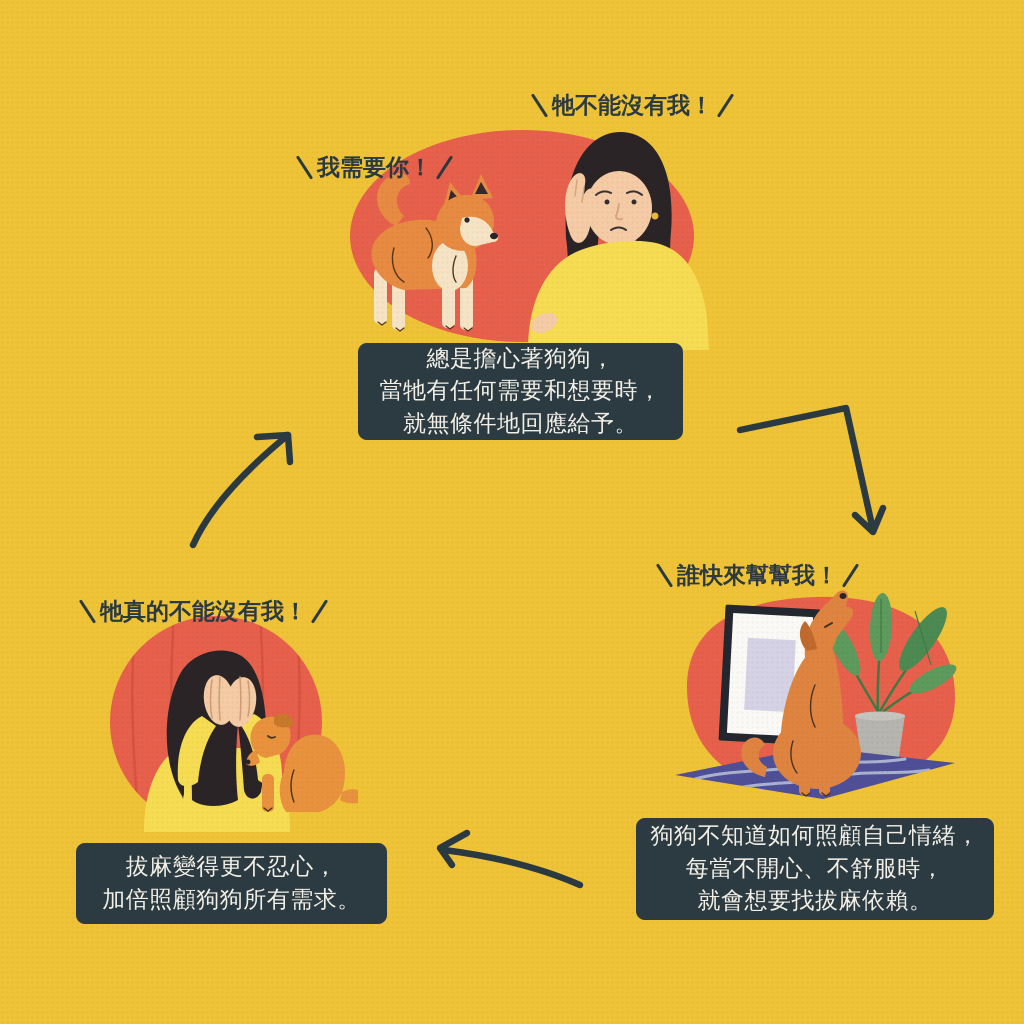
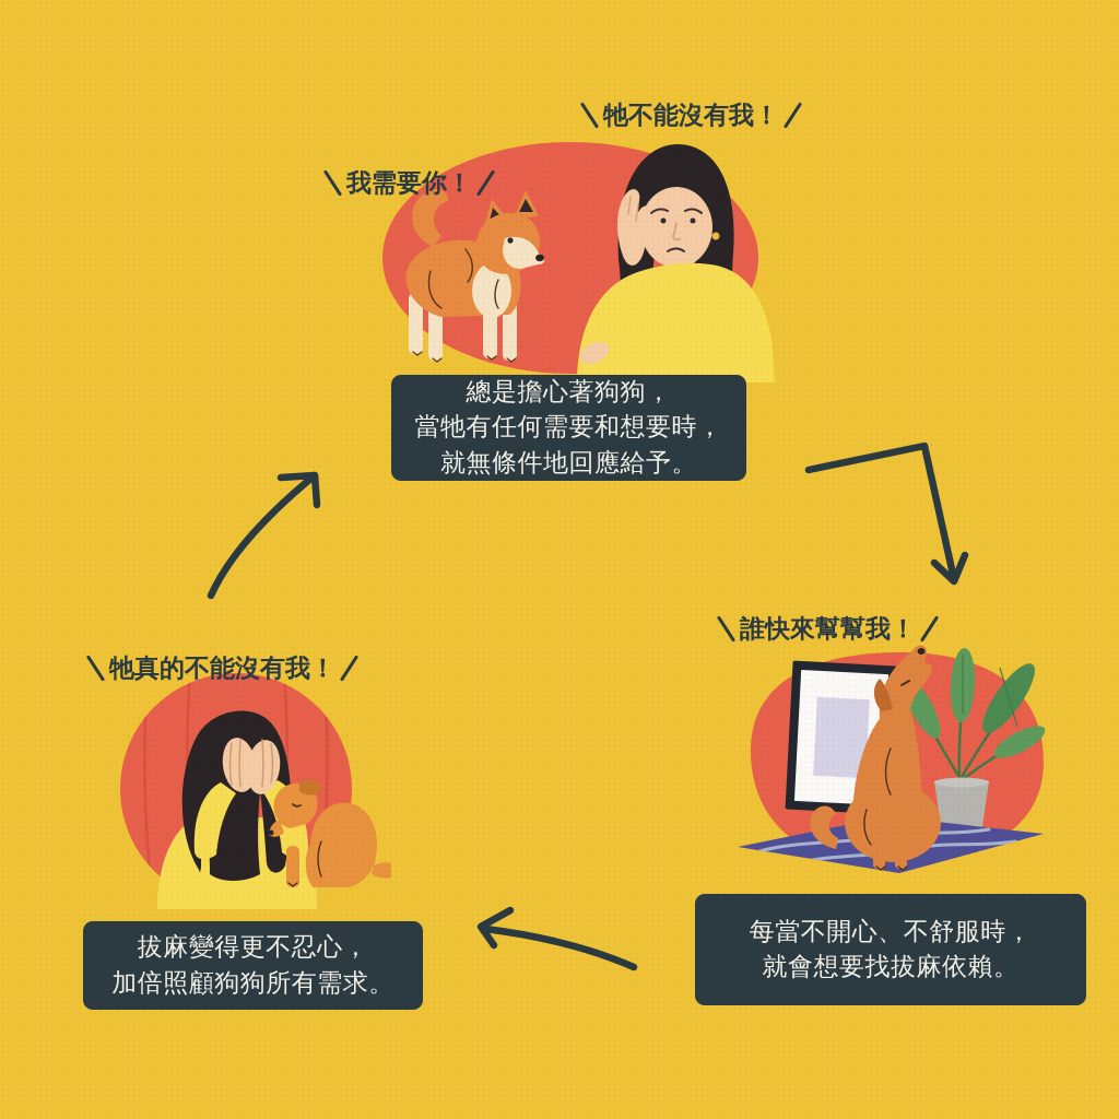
  牠不能沒有我！
  我需要你！
  誰快來幫幫我！
  牠真的不能沒有我！
  總是擔心著狗狗，
  當牠有任何需要和想要時，
  就無條件地回應給予。
- 狗狗不知道如何照顧自己情緒，
  每當不開心、不舒服時，
  就會想要找拔麻依賴。
  拔麻變得更不忍心，
  加倍照顧狗狗所有需求。
